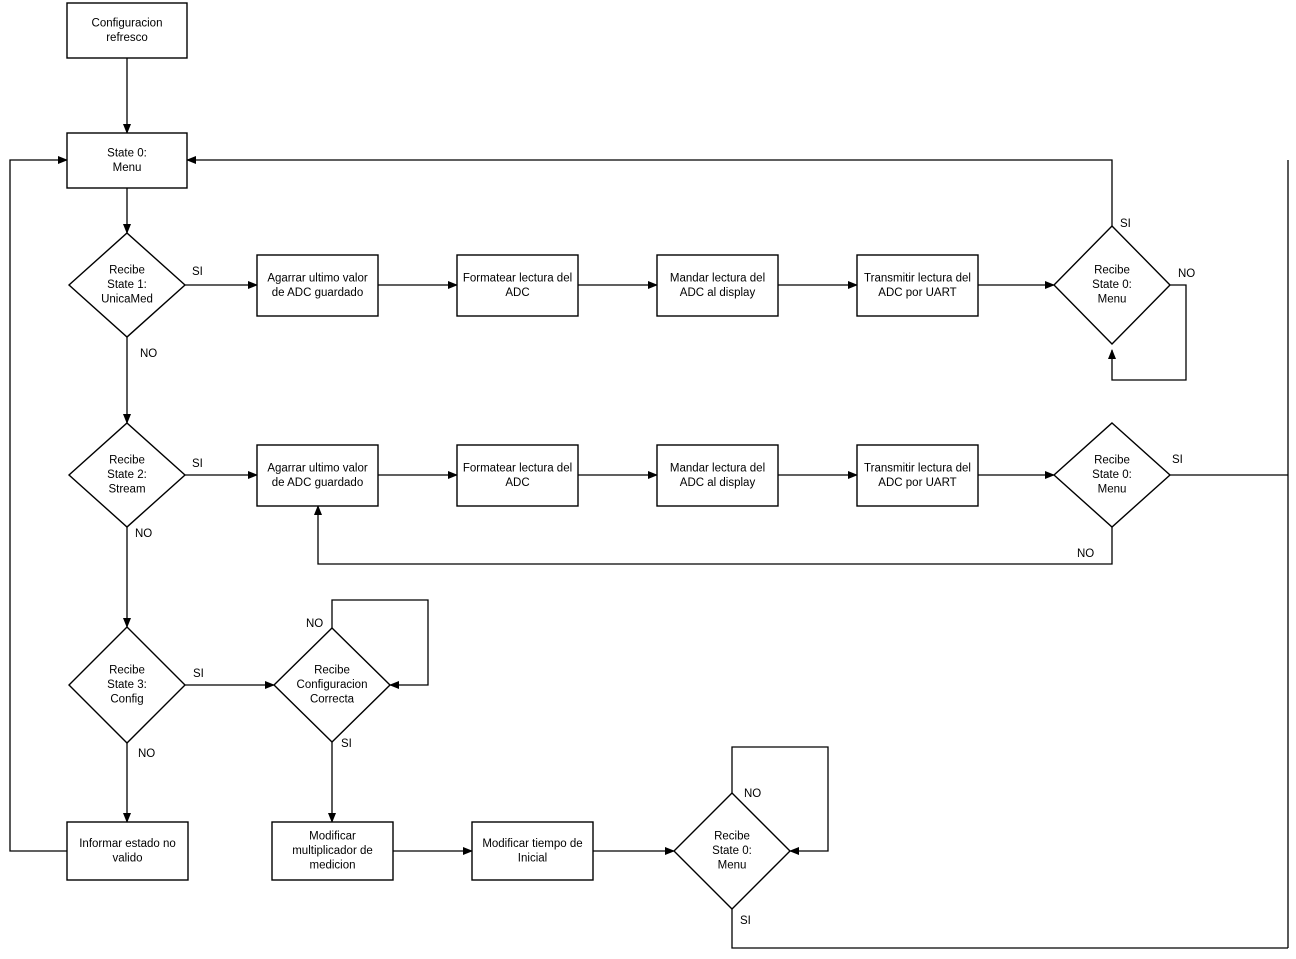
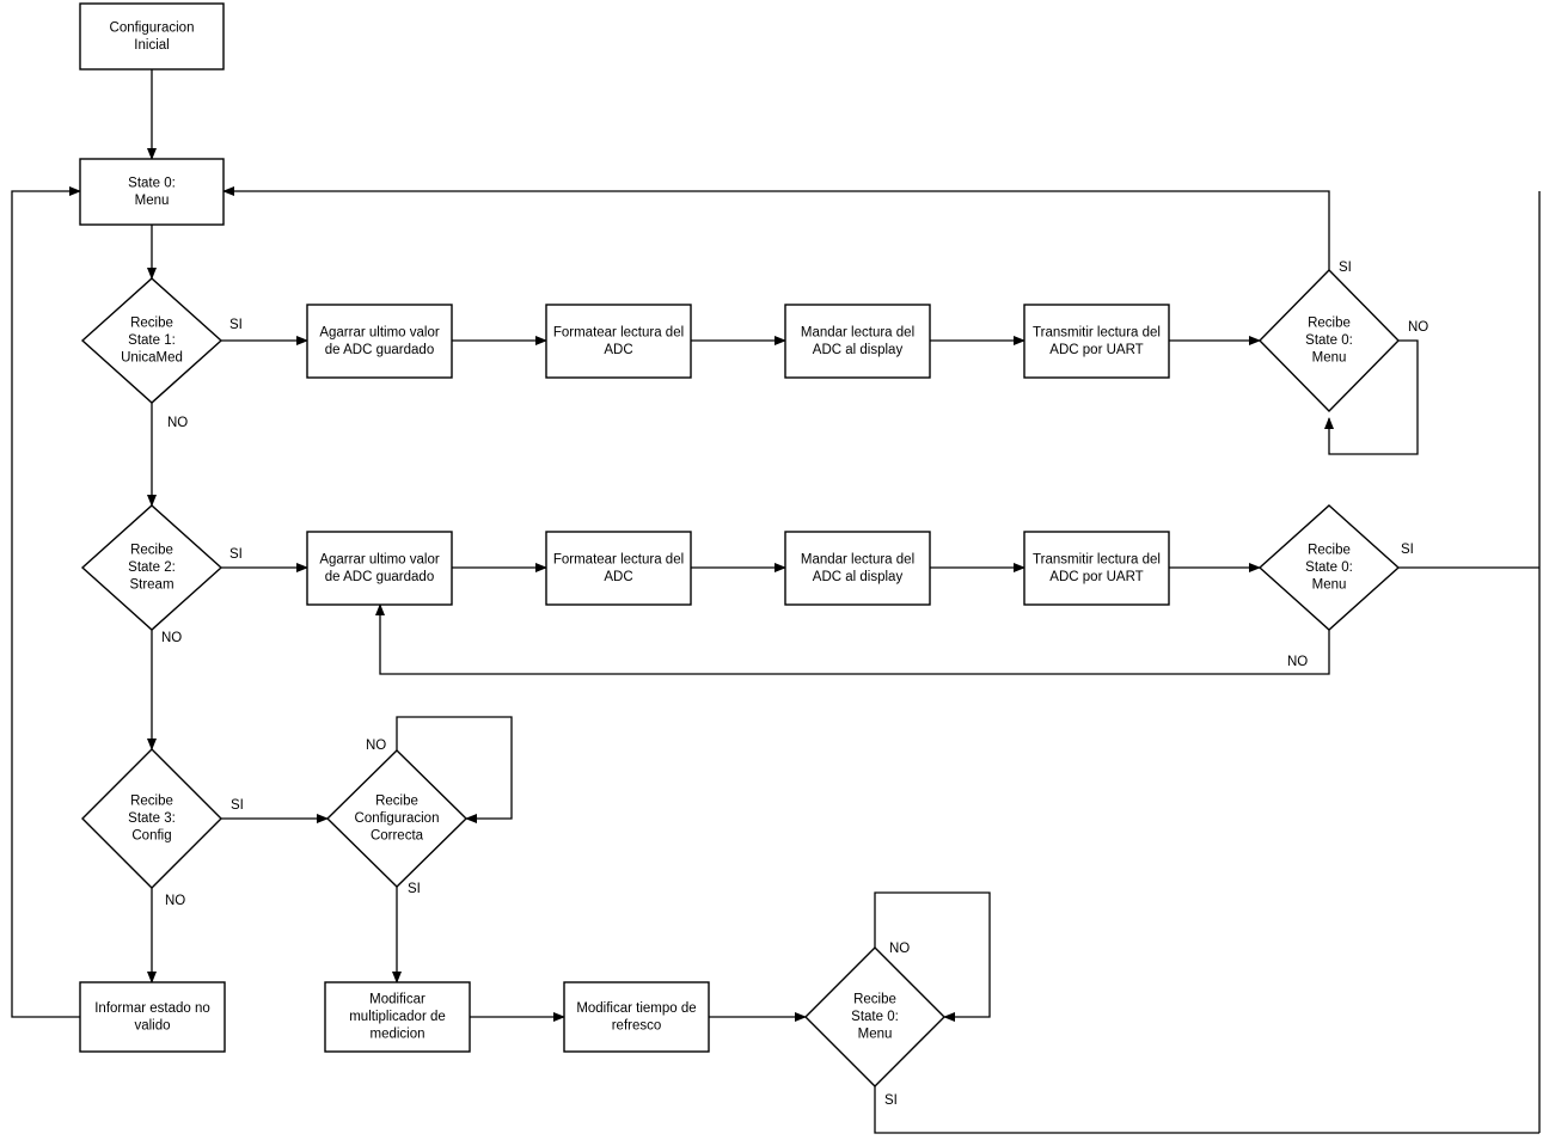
- Configuracion refresco
+ Configuracion Inicial
  State 0: Menu
  Recibe State 1: UnicaMed
  Agarrar ultimo valor de ADC guardado
  Formatear lectura del ADC
  Mandar lectura del ADC al display
  Transmitir lectura del ADC por UART
  Recibe State 0: Menu
  Recibe State 2: Stream
  Agarrar ultimo valor de ADC guardado
  Formatear lectura del ADC
  Mandar lectura del ADC al display
  Transmitir lectura del ADC por UART
  Recibe State 0: Menu
  Recibe State 3: Config
  Recibe Configuracion Correcta
  Informar estado no valido
  Modificar multiplicador de medicion
- Modificar tiempo de Inicial
+ Modificar tiempo de refresco
  Recibe State 0: Menu
  SI
  NO
  SI
  NO
  SI
  NO
  SI
  NO
  SI
  NO
  NO
  SI
  NO
  SI
